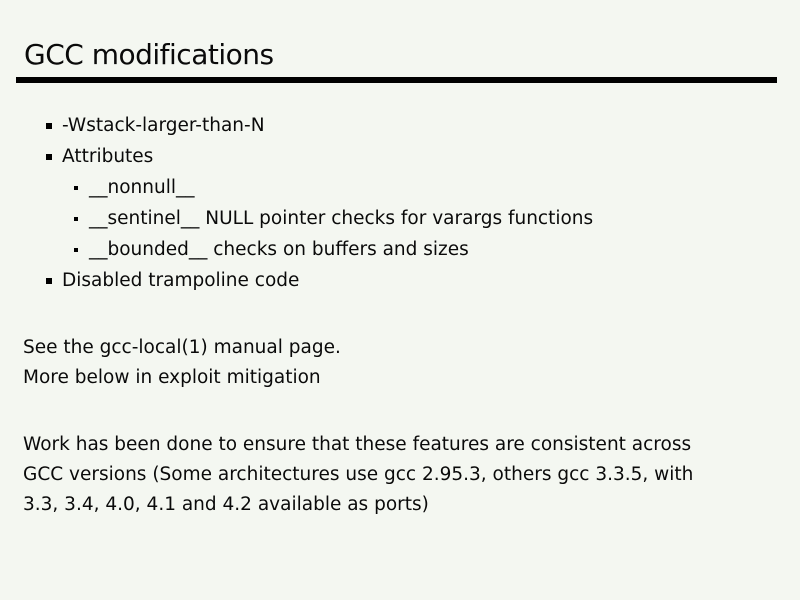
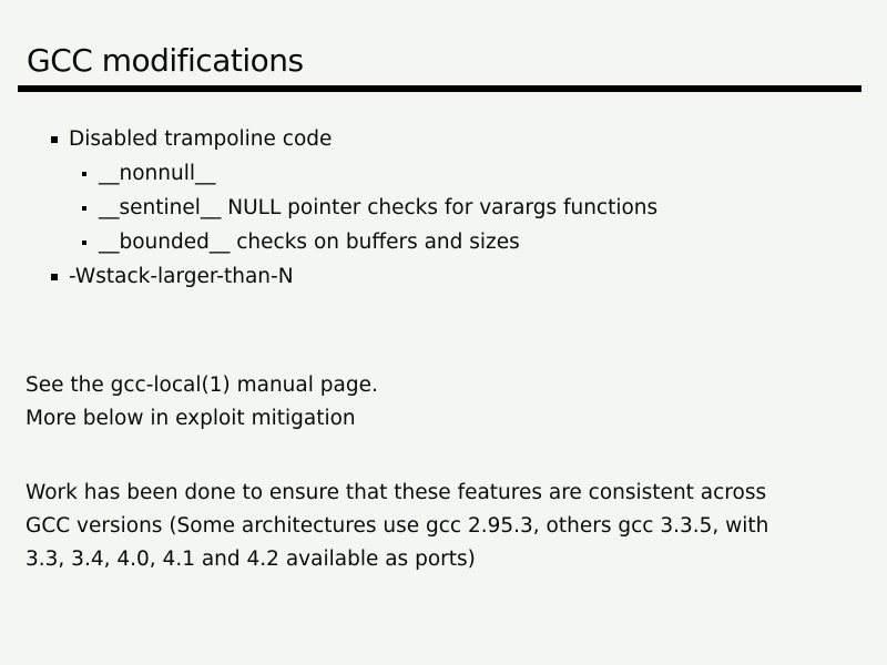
  GCC modifications
- -Wstack-larger-than-N
+ Disabled trampoline code
- Attributes
  __nonnull__
  __sentinel__ NULL pointer checks for varargs functions
  __bounded__ checks on buffers and sizes
- Disabled trampoline code
+ -Wstack-larger-than-N
  See the gcc-local(1) manual page.
  More below in exploit mitigation
  Work has been done to ensure that these features are consistent across
  GCC versions (Some architectures use gcc 2.95.3, others gcc 3.3.5, with
  3.3, 3.4, 4.0, 4.1 and 4.2 available as ports)
